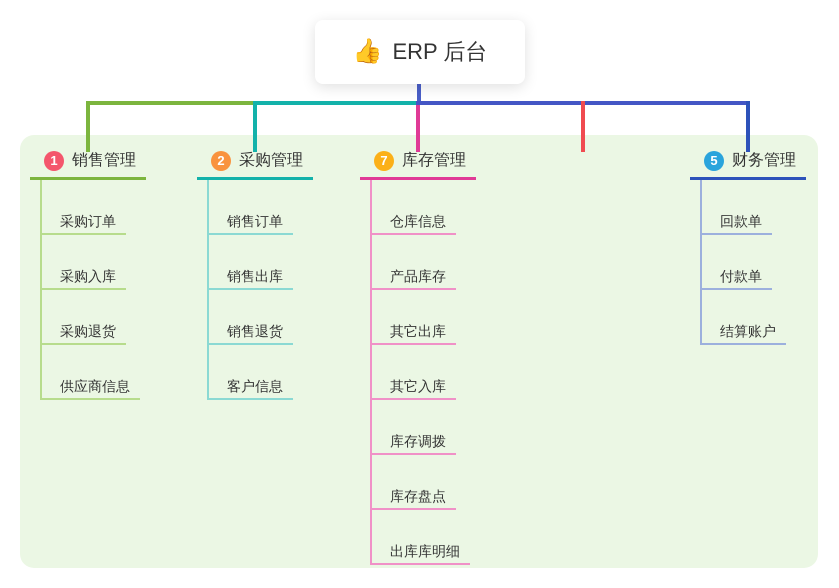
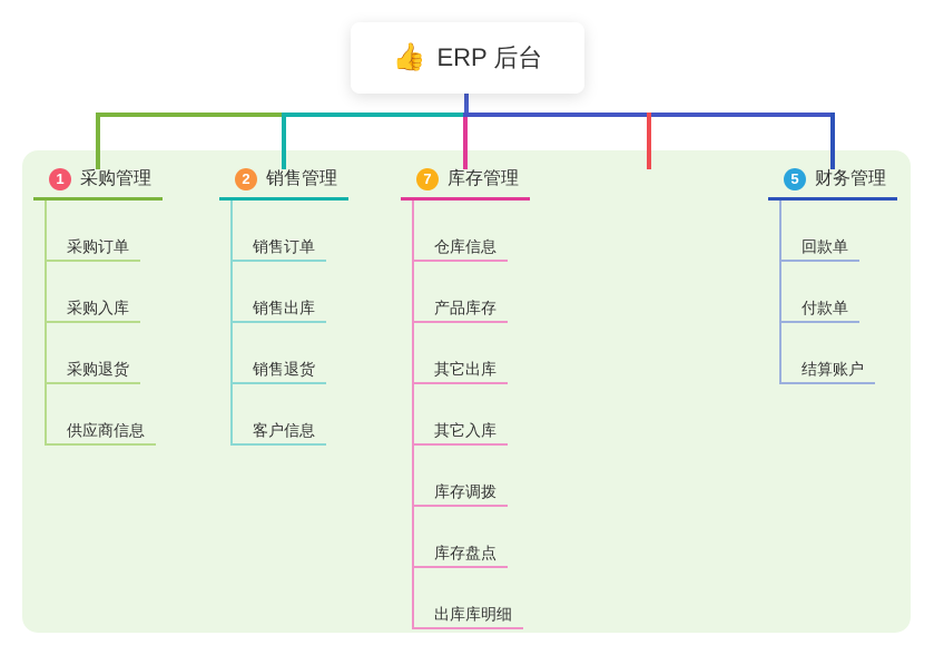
  👍
  ERP 后台
  1
- 销售管理
+ 采购管理
  采购订单
  采购入库
  采购退货
  供应商信息
  2
- 采购管理
+ 销售管理
  销售订单
  销售出库
  销售退货
  客户信息
  7
  库存管理
  仓库信息
  产品库存
  其它出库
  其它入库
  库存调拨
  库存盘点
  出库库明细
  5
  财务管理
  回款单
  付款单
  结算账户
